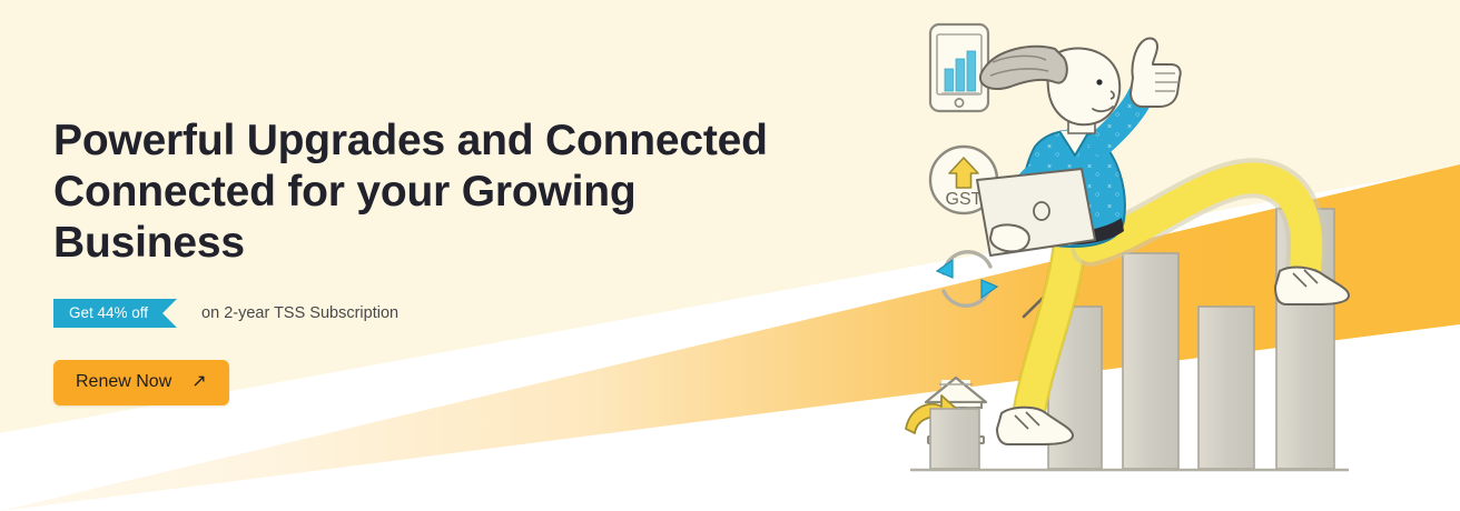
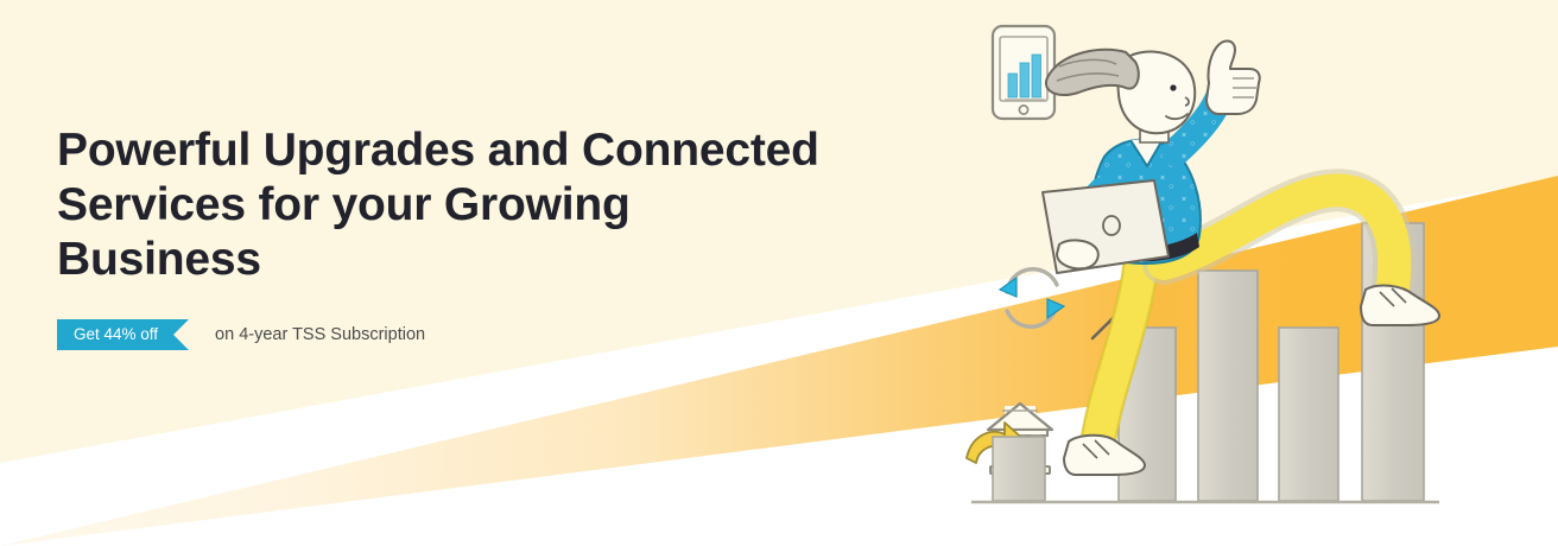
- Powerful Upgrades and Connected Connected for your Growing Business
+ Powerful Upgrades and Connected Services for your Growing Business
  Get 44% off
- on 2-year TSS Subscription
+ on 4-year TSS Subscription
- Renew Now
- ↗
- GST
